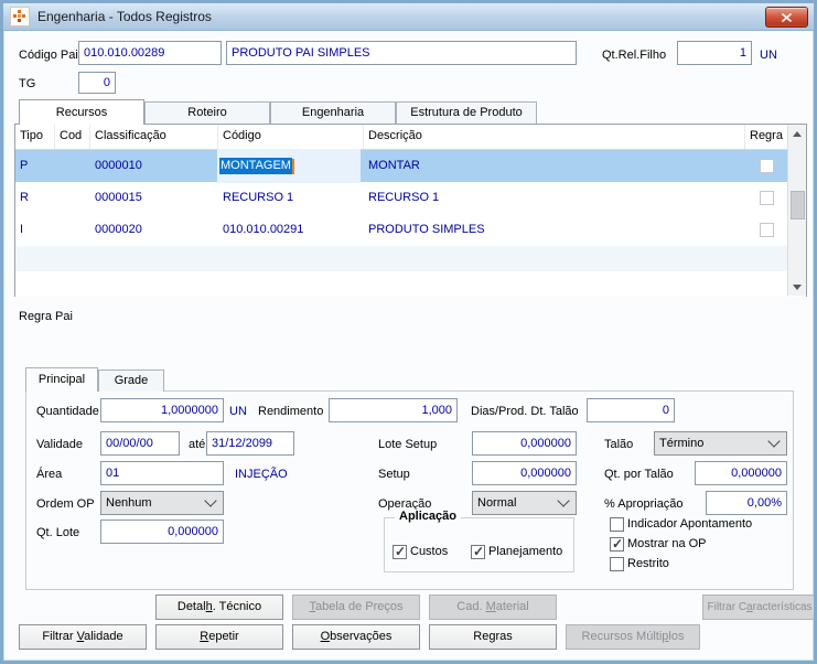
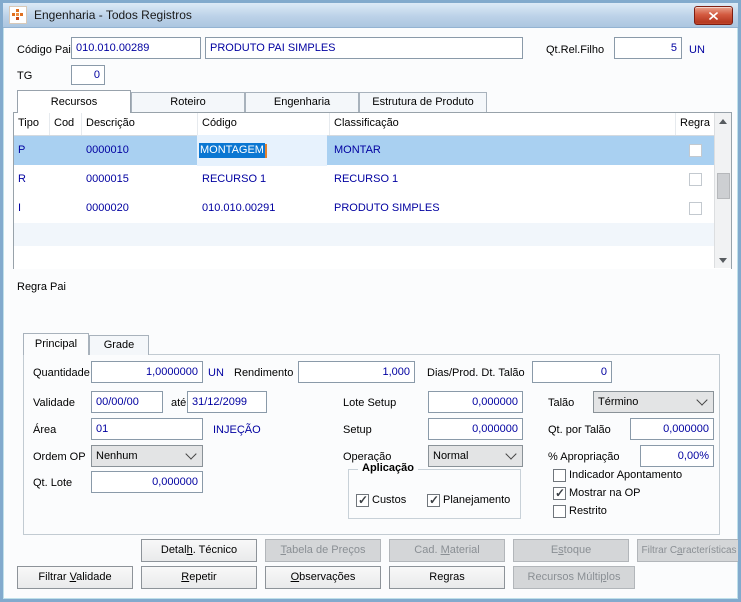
  Engenharia - Todos Registros
  Código Pai
  010.010.00289
  PRODUTO PAI SIMPLES
  Qt.Rel.Filho
- 1
+ 5
  UN
  TG
  0
  Recursos
  Roteiro
  Engenharia
  Estrutura de Produto
  Tipo
  Cod
- Classificação
+ Descrição
  Código
- Descrição
+ Classificação
  Regra
  P
  0000010
  MONTAGEM
  MONTAR
  R
  0000015
  RECURSO 1
  RECURSO 1
  I
  0000020
  010.010.00291
  PRODUTO SIMPLES
  Regra Pai
  Principal
  Grade
  Quantidade
  1,0000000
  UN
  Rendimento
  1,000
  Dias/Prod. Dt. Talão
  0
  Validade
  00/00/00
  até
  31/12/2099
  Lote Setup
  0,000000
  Talão
  Término
  Área
  01
  INJEÇÃO
  Setup
  0,000000
  Qt. por Talão
  0,000000
  Ordem OP
  Nenhum
  Operação
  Normal
  % Apropriação
  0,00%
  Qt. Lote
  0,000000
  Aplicação
  Custos
  Planejamento
  Indicador Apontamento
  Mostrar na OP
  Restrito
  Detalh. Técnico
  Tabela de Preços
  Cad. Material
+ Estoque
  Filtrar Características
  Filtrar Validade
  Repetir
  Observações
  Regras
  Recursos Múltiplos
